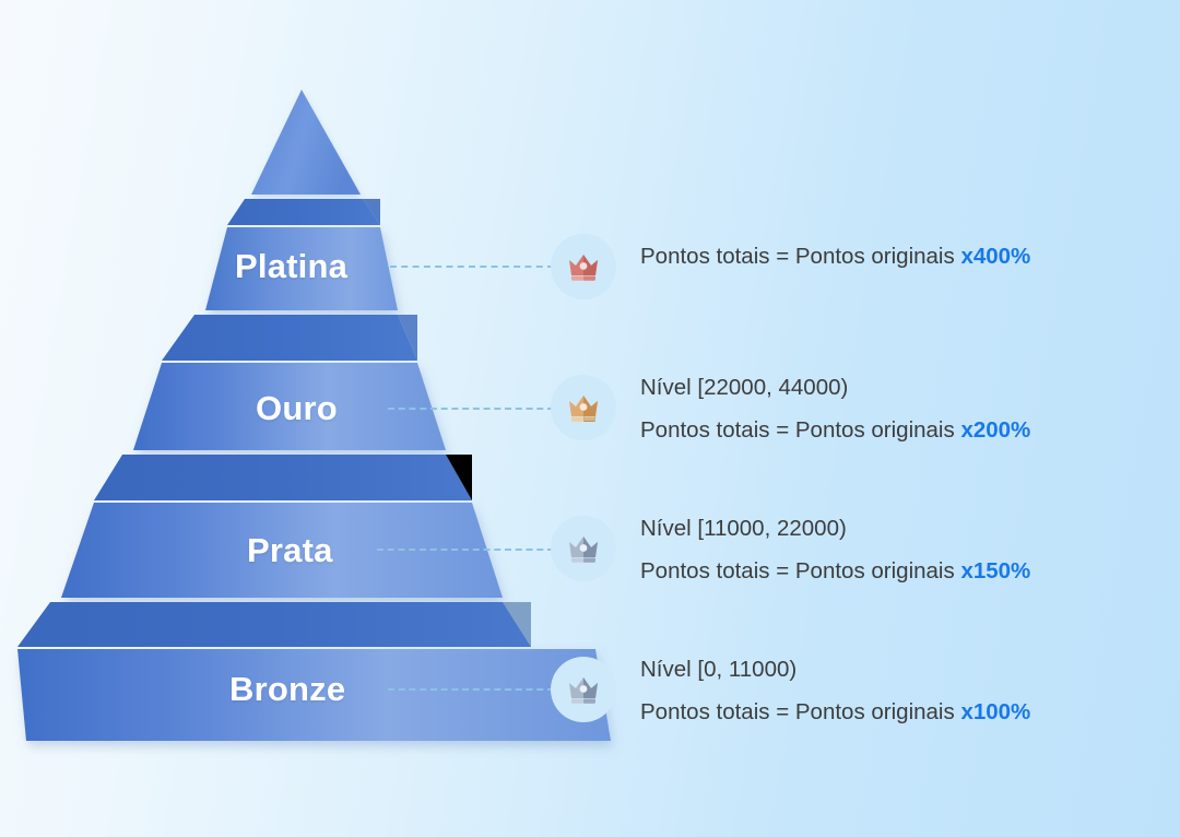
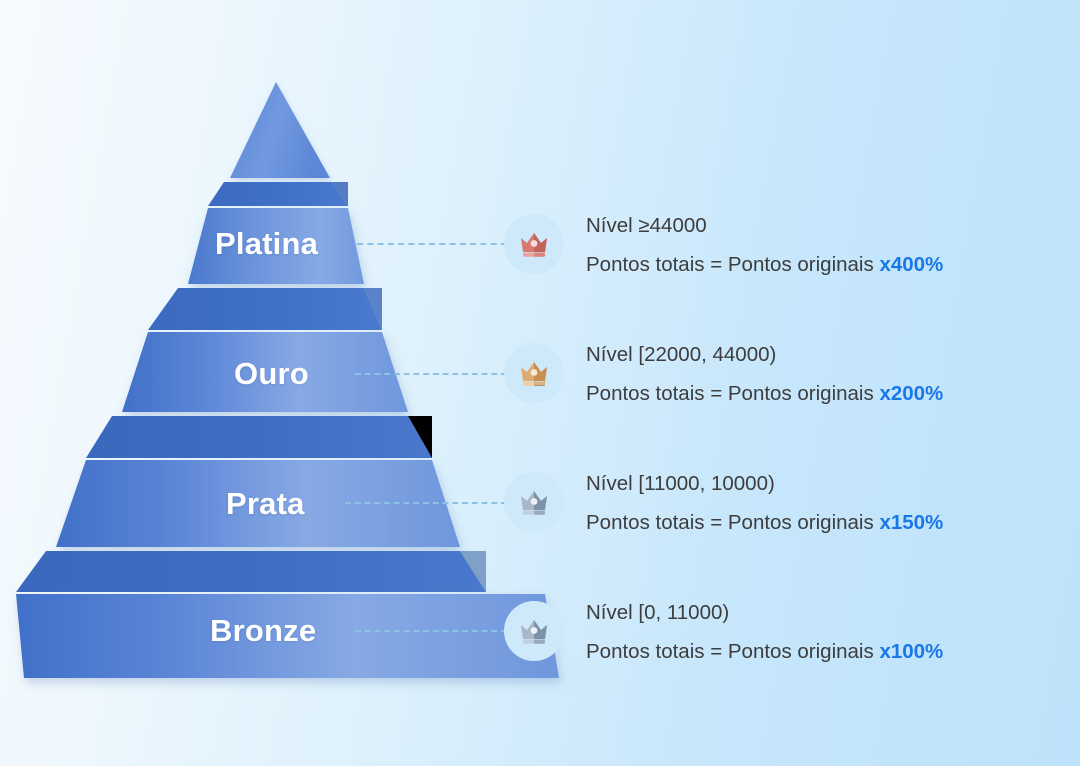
  Platina
  Ouro
  Prata
  Bronze
+ Nível ≥44000
  Pontos totais = Pontos originais x400%
  Nível [22000, 44000)
  Pontos totais = Pontos originais x200%
- Nível [11000, 22000)
+ Nível [11000, 10000)
  Pontos totais = Pontos originais x150%
  Nível [0, 11000)
  Pontos totais = Pontos originais x100%
